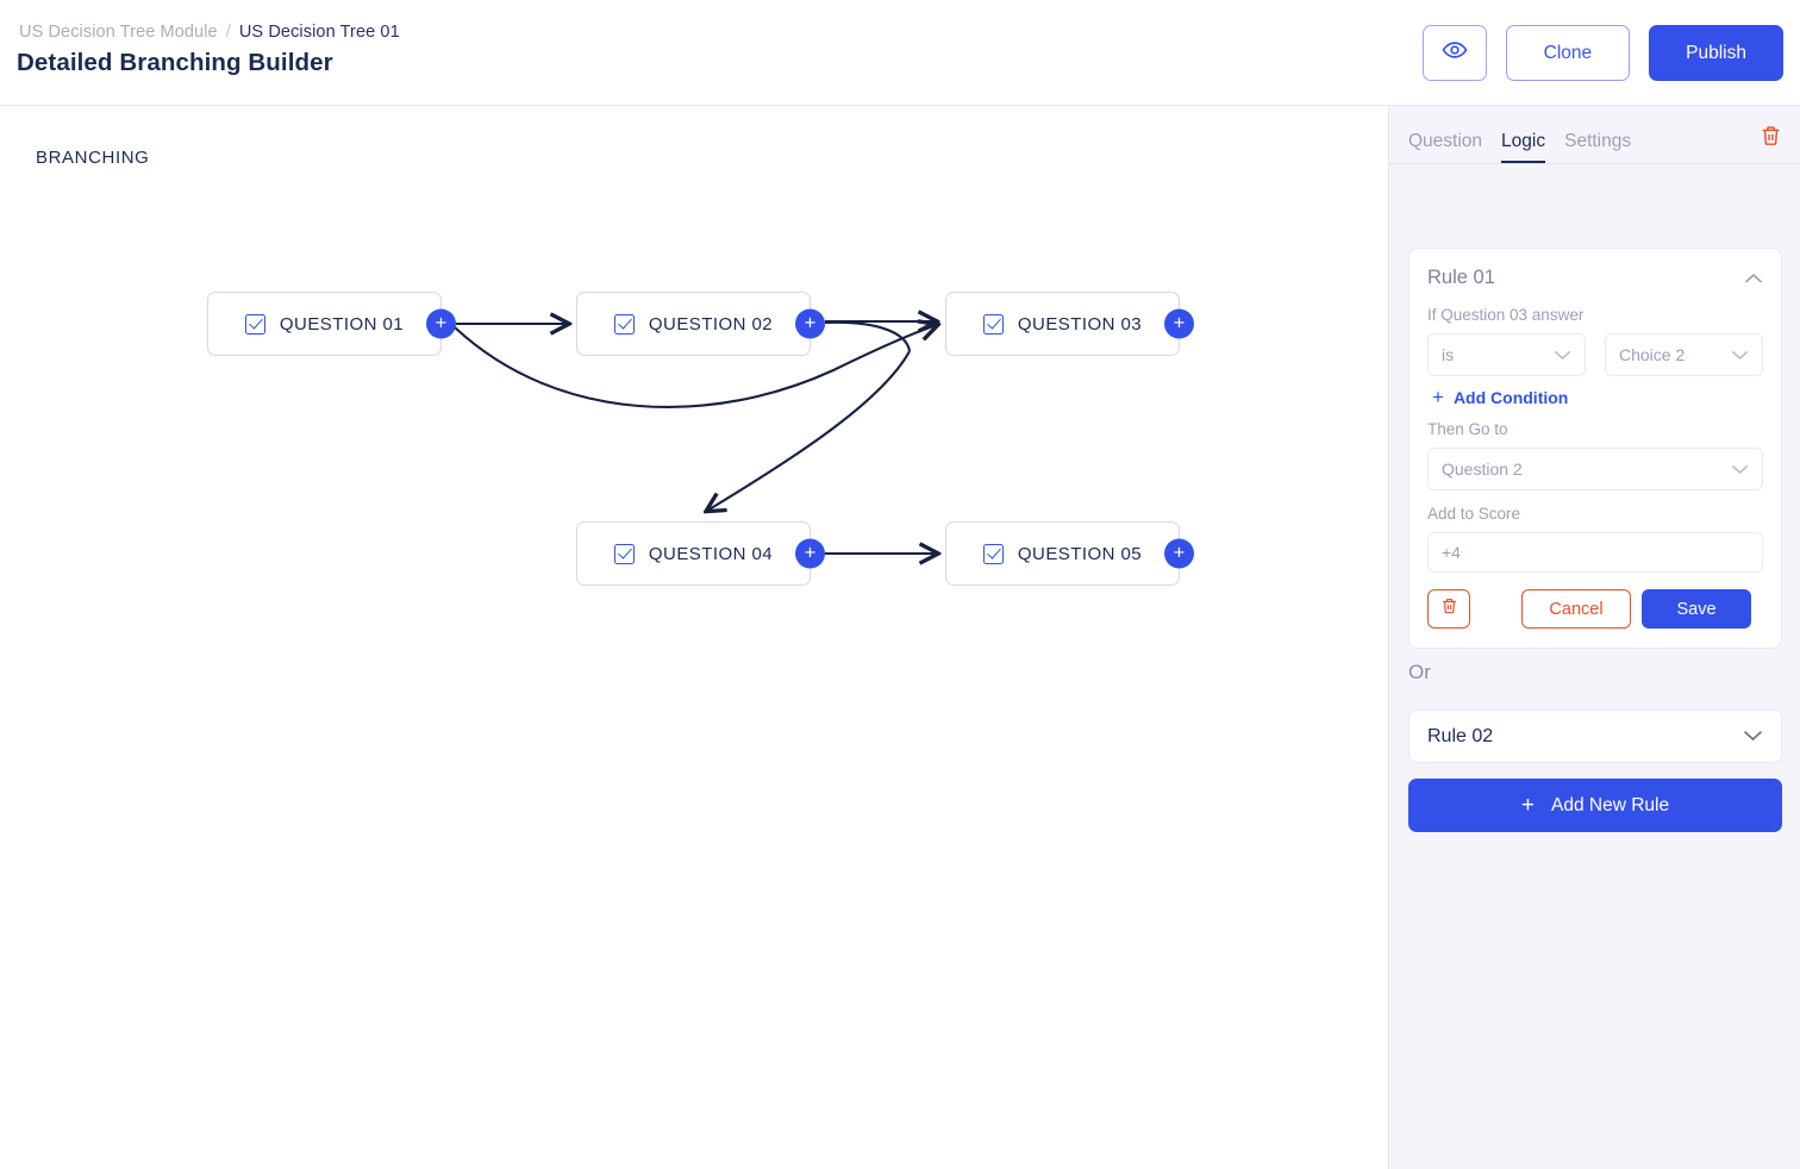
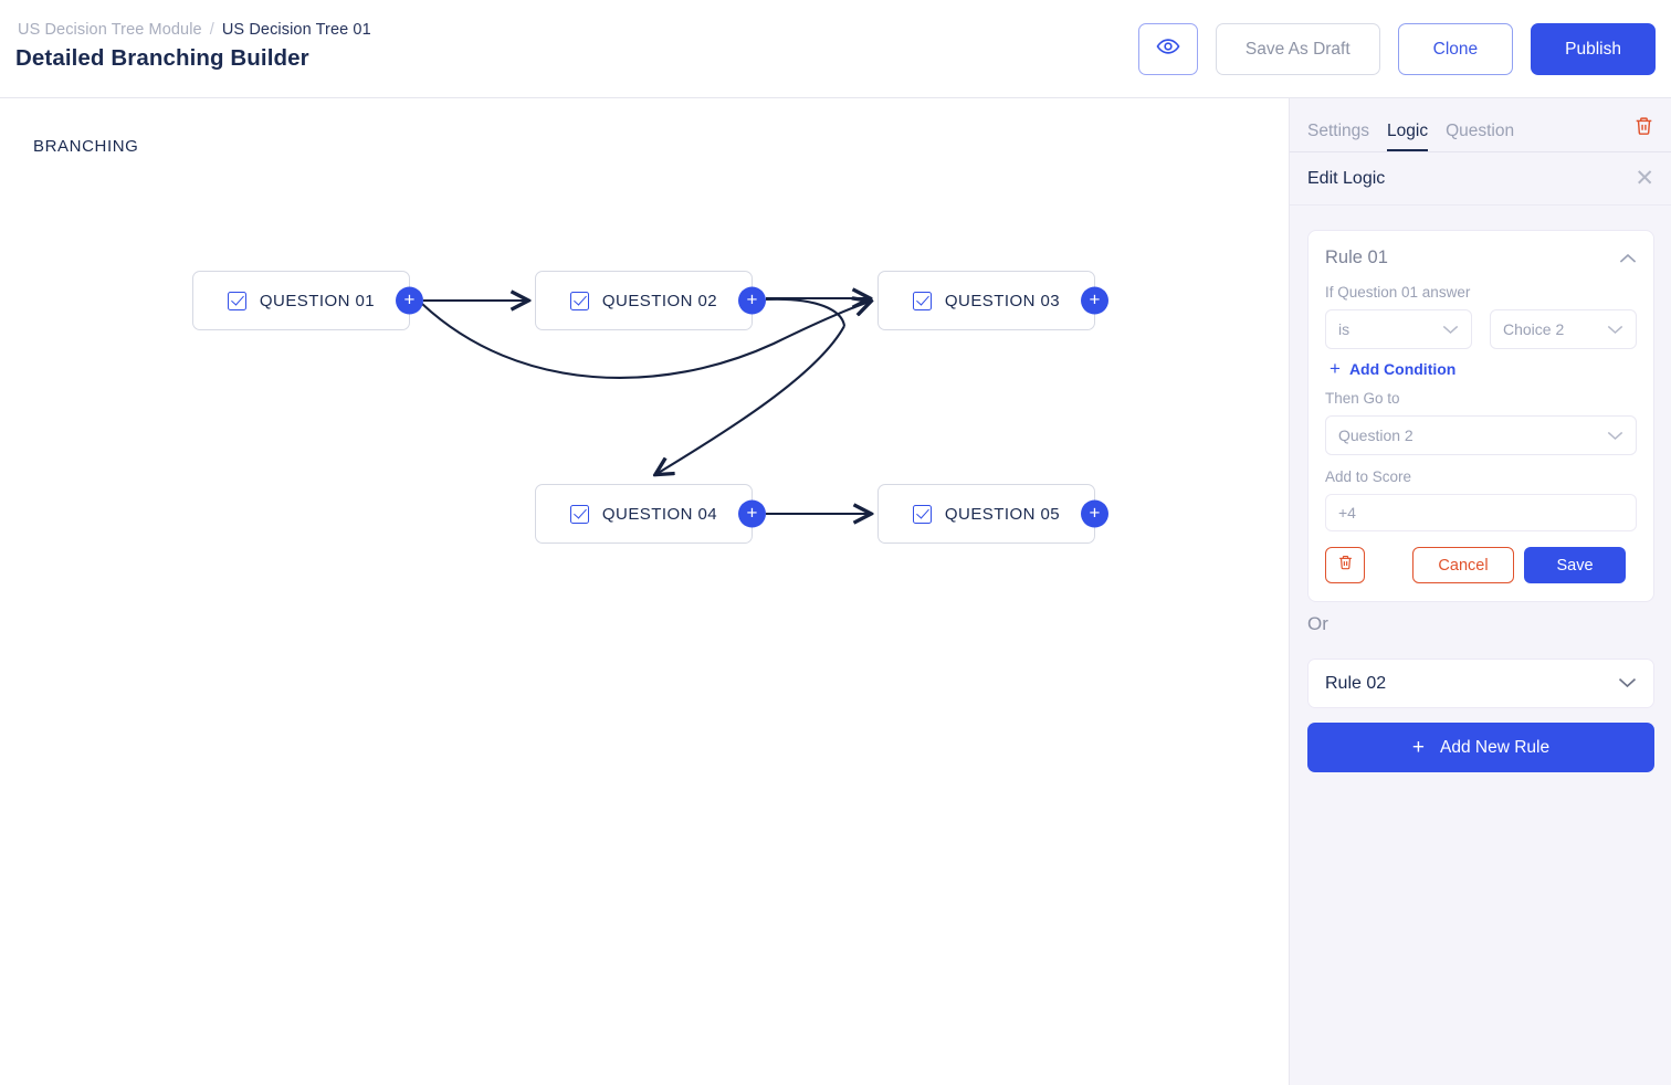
  US Decision Tree Module
  /
  US Decision Tree 01
  Detailed Branching Builder
+ Save As Draft
  Clone
  Publish
  BRANCHING
  QUESTION 01
  +
  QUESTION 02
  +
  QUESTION 03
  +
  QUESTION 04
  +
  QUESTION 05
  +
- Question
+ Settings
  Logic
- Settings
+ Question
+ Edit Logic
+ ✕
  Rule 01
- If Question 03 answer
+ If Question 01 answer
  is
  Choice 2
  +
  Add Condition
  Then Go to
  Question 2
  Add to Score
  +4
  Cancel
  Save
  Or
  Rule 02
  +
  Add New Rule
